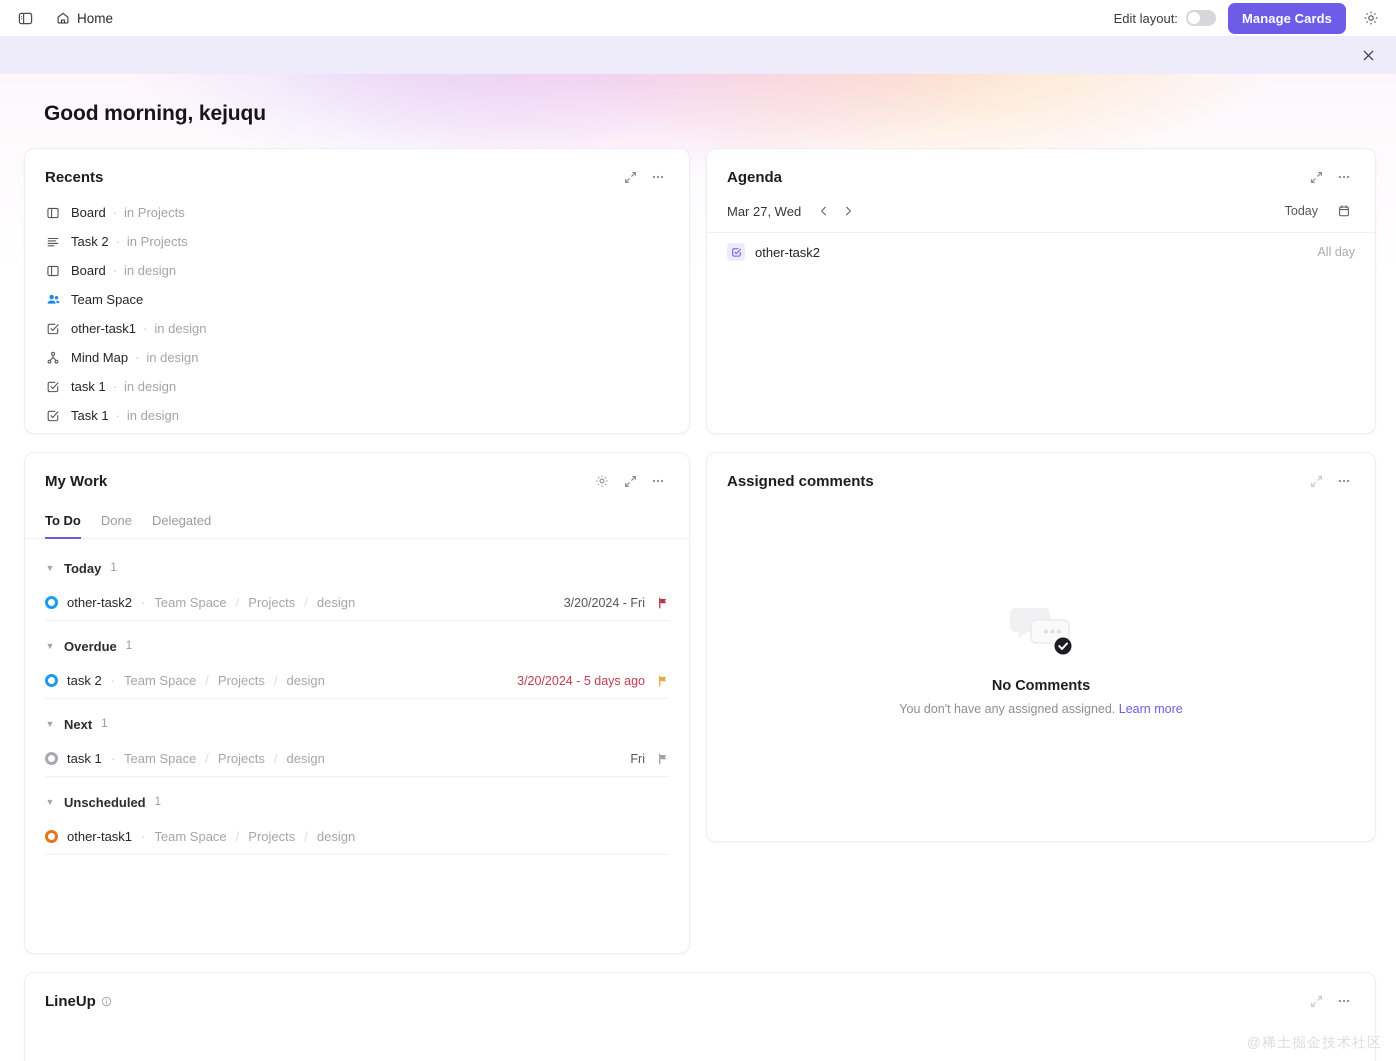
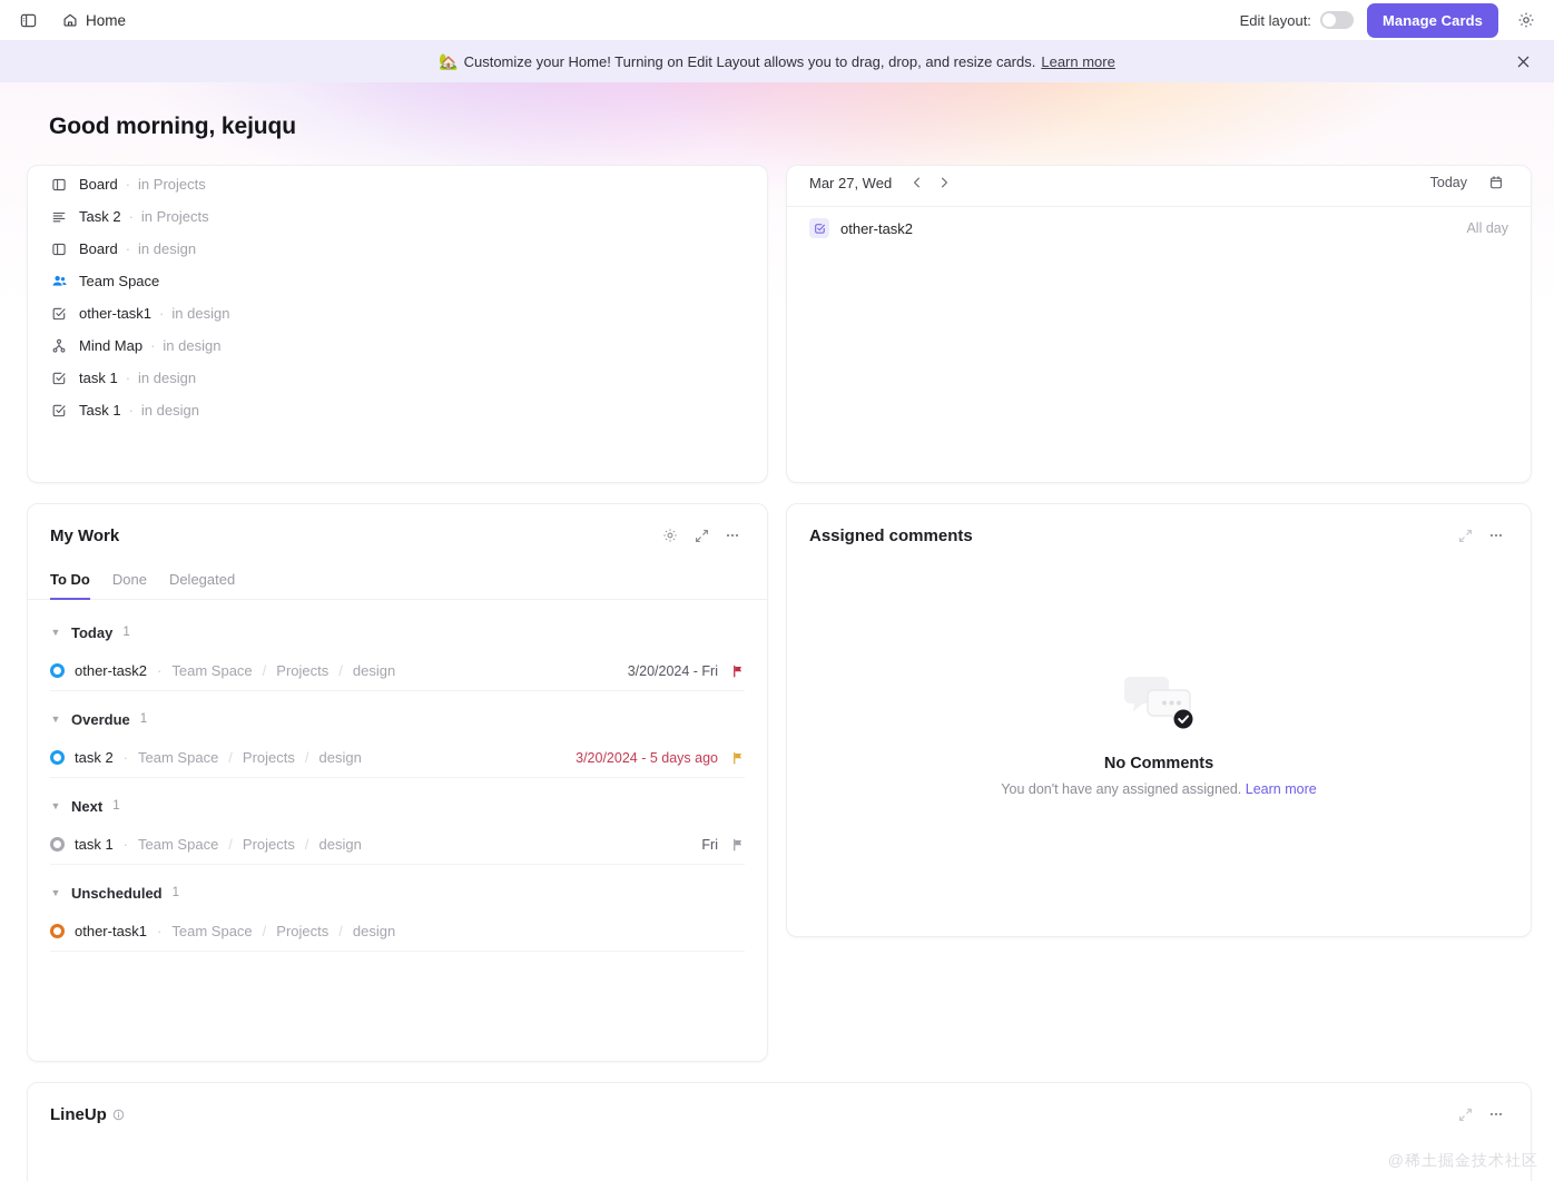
  Home
  Edit layout:
  Manage Cards
+ 🏡
+ Customize your Home! Turning on Edit Layout allows you to drag, drop, and resize cards.
+ Learn more
  Good morning, kejuqu
- Recents
  Board
  ·
  in Projects
  Task 2
  ·
  in Projects
  Board
  ·
  in design
  Team Space
  other-task1
  ·
  in design
  Mind Map
  ·
  in design
  task 1
  ·
  in design
  Task 1
  ·
  in design
- Agenda
  Mar 27, Wed
  Today
  other-task2
  All day
  My Work
  To Do
  Done
  Delegated
  ▼
  Today
  1
  other-task2
  ·
  Team Space
  /
  Projects
  /
  design
  3/20/2024 - Fri
  ▼
  Overdue
  1
  task 2
  ·
  Team Space
  /
  Projects
  /
  design
  3/20/2024 - 5 days ago
  ▼
  Next
  1
  task 1
  ·
  Team Space
  /
  Projects
  /
  design
  Fri
  ▼
  Unscheduled
  1
  other-task1
  ·
  Team Space
  /
  Projects
  /
  design
  Assigned comments
  No Comments
  You don't have any assigned assigned. Learn more
  LineUp
  @稀土掘金技术社区
